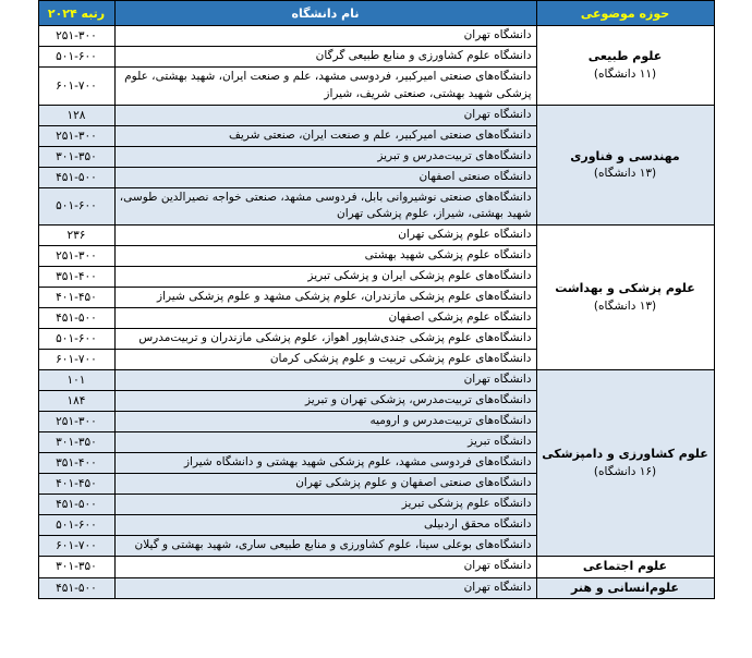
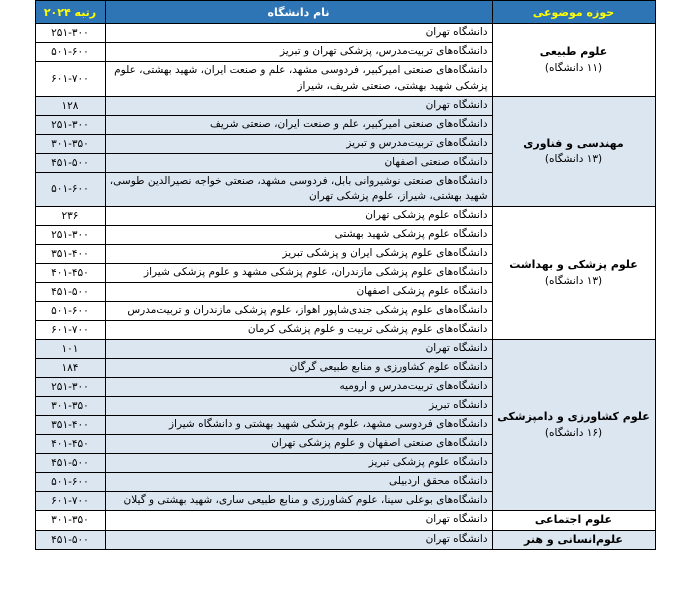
  حوزه موضوعی	نام دانشگاه	رتبه ۲۰۲۴
  علوم طبیعی(۱۱ دانشگاه)	دانشگاه تهران	۲۵۱-۳۰۰
- دانشگاه علوم کشاورزی و منابع طبیعی گرگان	۵۰۱-۶۰۰
+ دانشگاه‌های تربیت‌مدرس، پزشکی تهران و تبریز	۵۰۱-۶۰۰
  دانشگاه‌های صنعتی امیرکبیر، فردوسی مشهد، علم و صنعت ایران، شهید بهشتی، علوم پزشکی شهید بهشتی، صنعتی شریف، شیراز	۶۰۱-۷۰۰
  مهندسی و فناوری(۱۳ دانشگاه)	دانشگاه تهران	۱۲۸
  دانشگاه‌های صنعتی امیرکبیر، علم و صنعت ایران، صنعتی شریف	۲۵۱-۳۰۰
  دانشگاه‌های تربیت‌مدرس و تبریز	۳۰۱-۳۵۰
  دانشگاه صنعتی اصفهان	۴۵۱-۵۰۰
  دانشگاه‌های صنعتی نوشیروانی بابل، فردوسی مشهد، صنعتی خواجه نصیرالدین طوسی، شهید بهشتی، شیراز، علوم پزشکی تهران	۵۰۱-۶۰۰
  علوم پزشکی و بهداشت(۱۳ دانشگاه)	دانشگاه علوم پزشکی تهران	۲۳۶
  دانشگاه علوم پزشکی شهید بهشتی	۲۵۱-۳۰۰
  دانشگاه‌های علوم پزشکی ایران و پزشکی تبریز	۳۵۱-۴۰۰
  دانشگاه‌های علوم پزشکی مازندران، علوم پزشکی مشهد و علوم پزشکی شیراز	۴۰۱-۴۵۰
  دانشگاه علوم پزشکی اصفهان	۴۵۱-۵۰۰
  دانشگاه‌های علوم پزشکی جندی‌شاپور اهواز، علوم پزشکی مازندران و تربیت‌مدرس	۵۰۱-۶۰۰
  دانشگاه‌های علوم پزشکی تربیت و علوم پزشکی کرمان	۶۰۱-۷۰۰
  علوم کشاورزی و دامپزشکی(۱۶ دانشگاه)	دانشگاه تهران	۱۰۱
- دانشگاه‌های تربیت‌مدرس، پزشکی تهران و تبریز	۱۸۴
+ دانشگاه علوم کشاورزی و منابع طبیعی گرگان	۱۸۴
  دانشگاه‌های تربیتمدرس و ارومیه	۲۵۱-۳۰۰
  دانشگاه تبریز	۳۰۱-۳۵۰
  دانشگاه‌های فردوسی مشهد، علوم پزشکی شهید بهشتی و دانشگاه شیراز	۳۵۱-۴۰۰
  دانشگاه‌های صنعتی اصفهان و علوم پزشکی تهران	۴۰۱-۴۵۰
  دانشگاه علوم پزشکی تبریز	۴۵۱-۵۰۰
  دانشگاه محقق اردبیلی	۵۰۱-۶۰۰
  دانشگاه‌های بوعلی سینا، علوم کشاورزی و منابع طبیعی ساری، شهید بهشتی و گیلان	۶۰۱-۷۰۰
  علوم اجتماعی	دانشگاه تهران	۳۰۱-۳۵۰
  علوم‌انسانی و هنر	دانشگاه تهران	۴۵۱-۵۰۰
